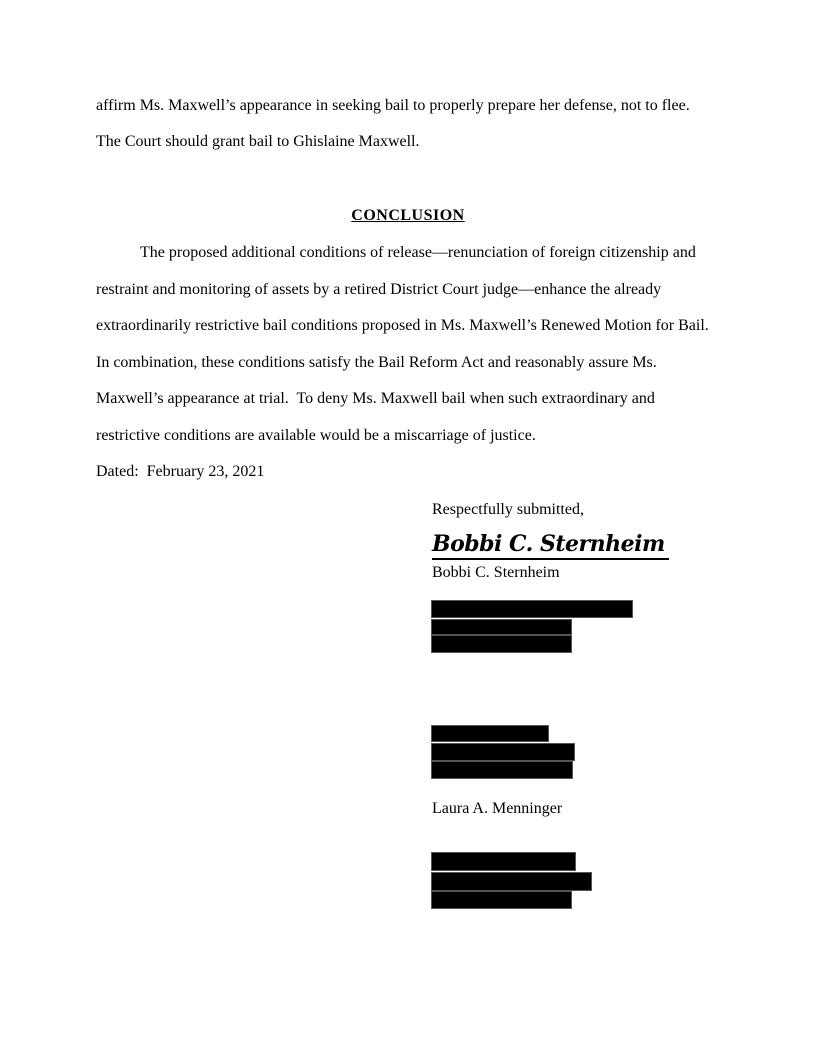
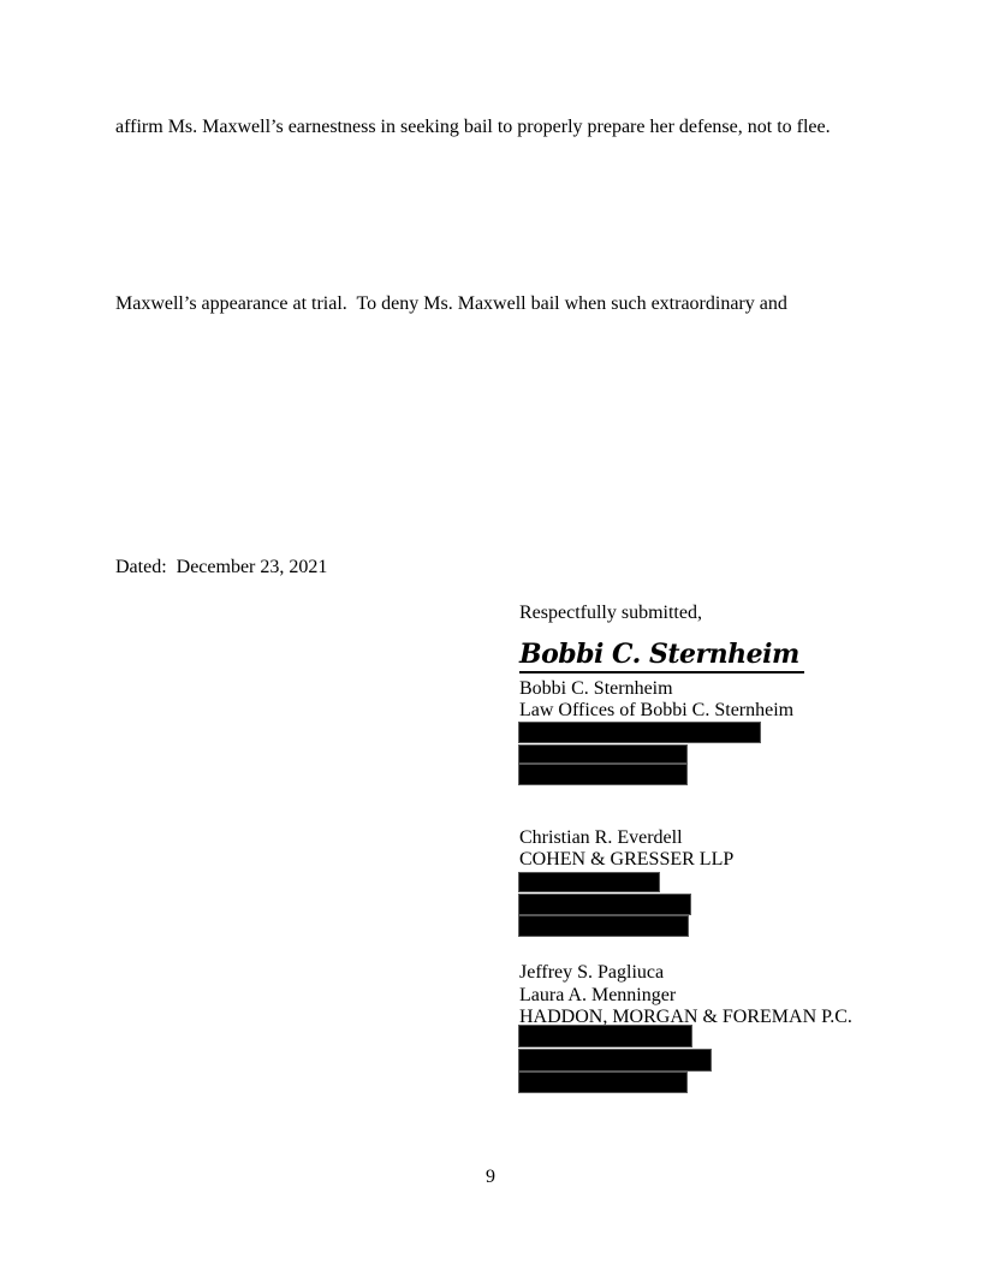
- affirm Ms. Maxwell’s appearance in seeking bail to properly prepare her defense, not to flee.
+ affirm Ms. Maxwell’s earnestness in seeking bail to properly prepare her defense, not to flee.
- The Court should grant bail to Ghislaine Maxwell.
- CONCLUSION
- The proposed additional conditions of release—renunciation of foreign citizenship and
- restraint and monitoring of assets by a retired District Court judge—enhance the already
- extraordinarily restrictive bail conditions proposed in Ms. Maxwell’s Renewed Motion for Bail.
- In combination, these conditions satisfy the Bail Reform Act and reasonably assure Ms.
  Maxwell’s appearance at trial. To deny Ms. Maxwell bail when such extraordinary and
- restrictive conditions are available would be a miscarriage of justice.
- Dated: February 23, 2021
+ Dated: December 23, 2021
  Respectfully submitted,
  Bobbi C. Sternheim
  Bobbi C. Sternheim
+ Law Offices of Bobbi C. Sternheim
+ Christian R. Everdell
+ COHEN & GRESSER LLP
+ Jeffrey S. Pagliuca
  Laura A. Menninger
+ HADDON, MORGAN & FOREMAN P.C.
+ 9
